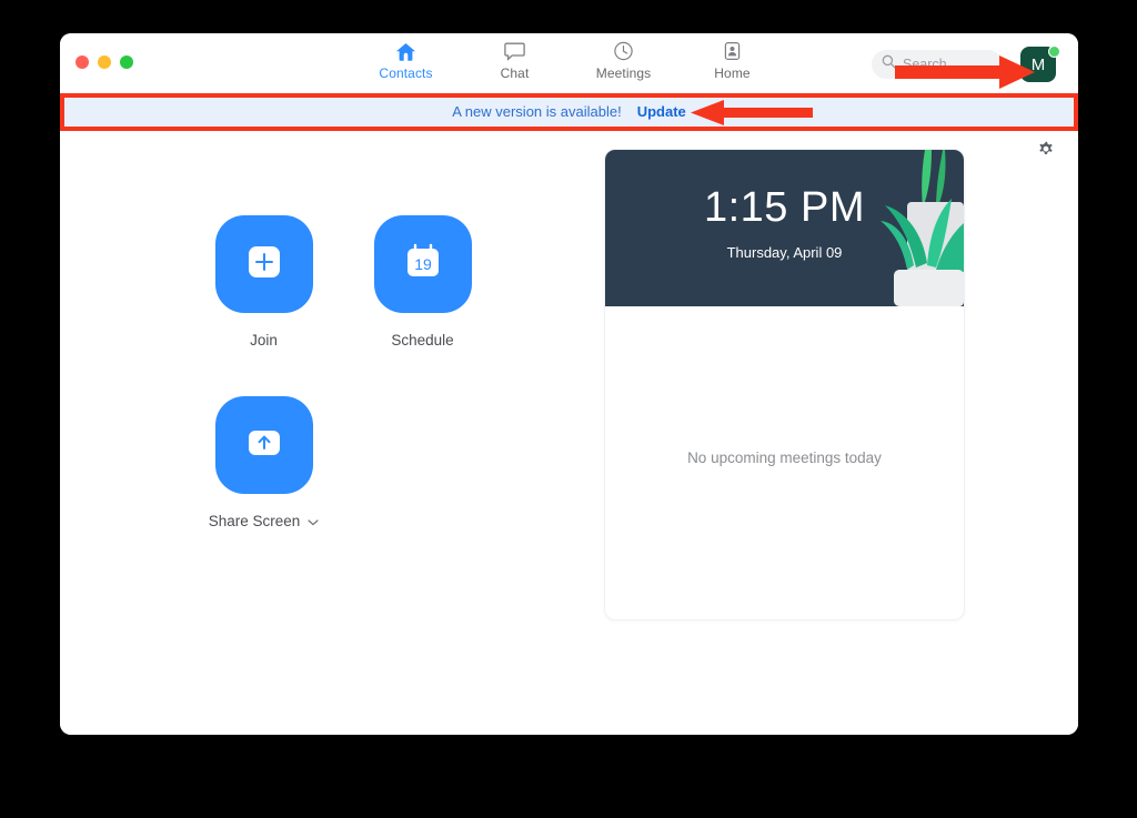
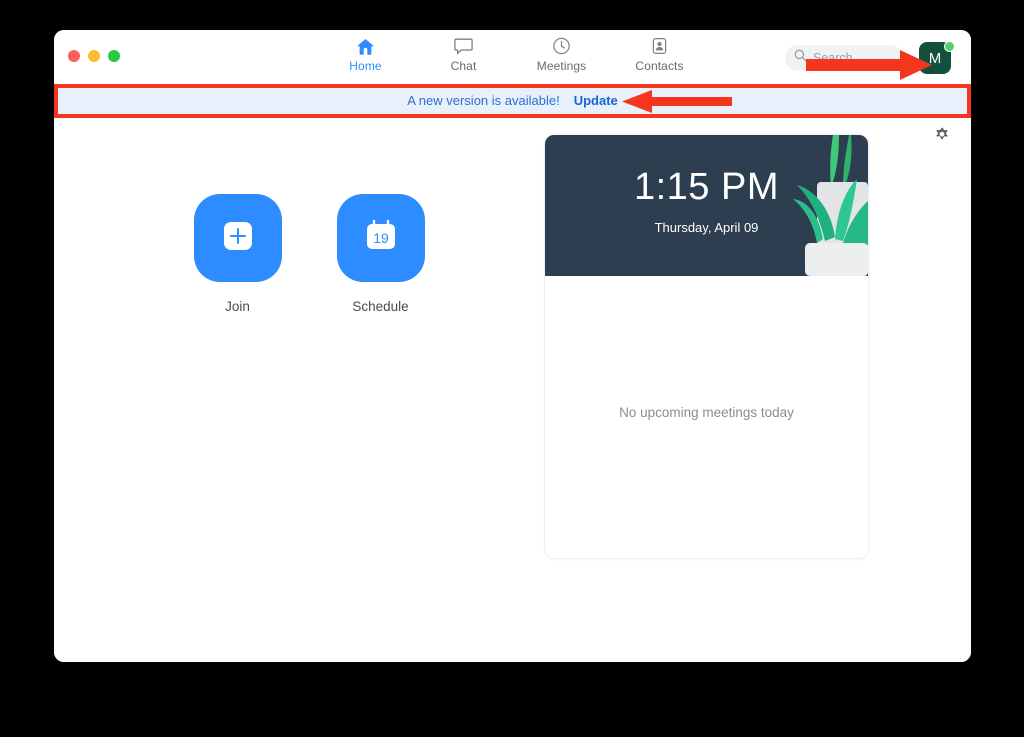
- Contacts
+ Home
  Chat
  Meetings
- Home
+ Contacts
  Search
  M
  A new version is available!
  Update
  Join
  19
  Schedule
- Share Screen
  1:15 PM
  Thursday, April 09
  No upcoming meetings today
